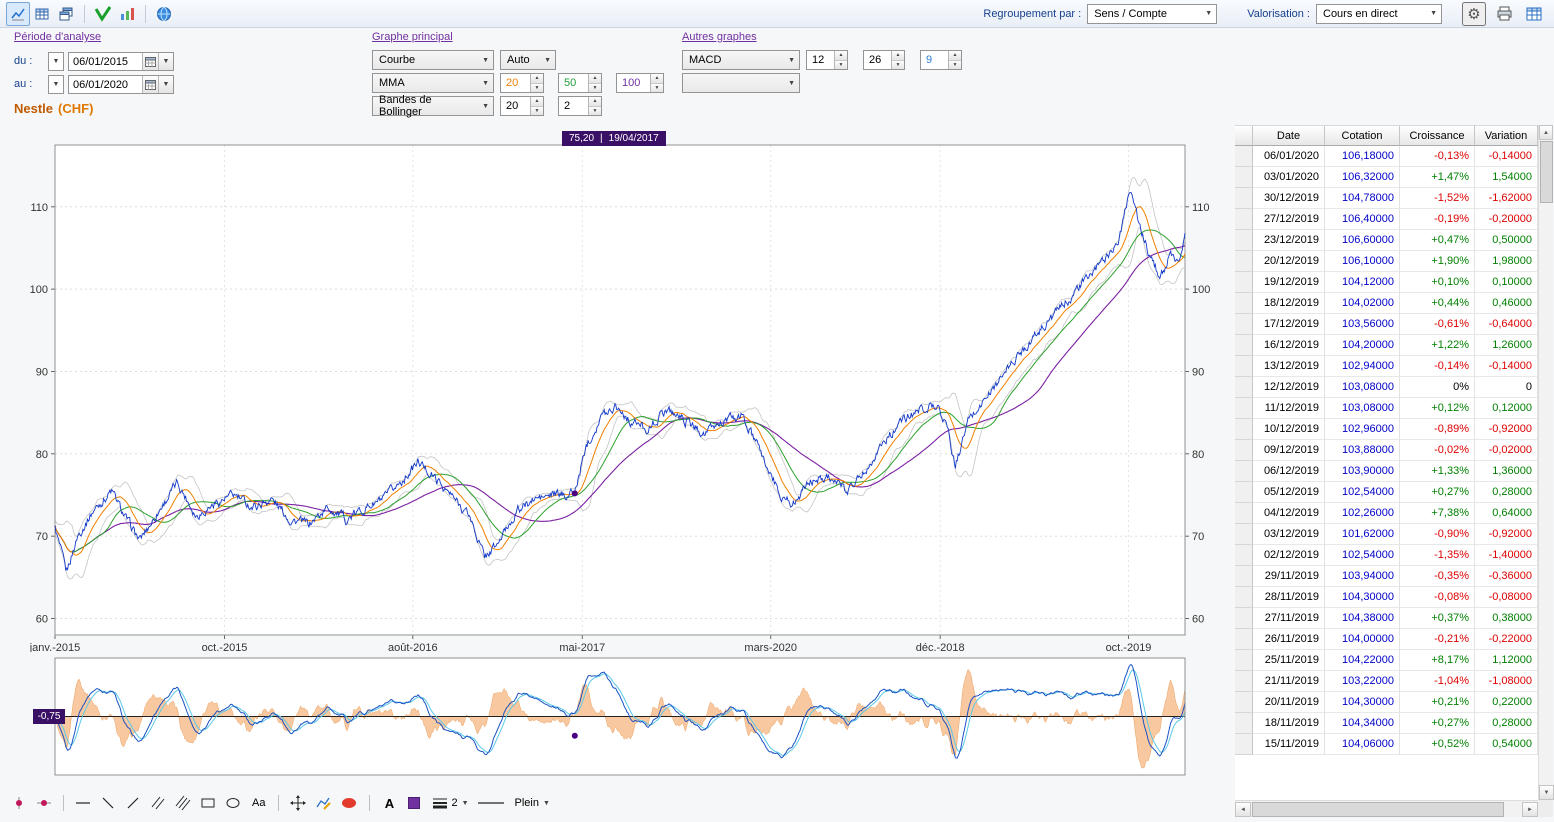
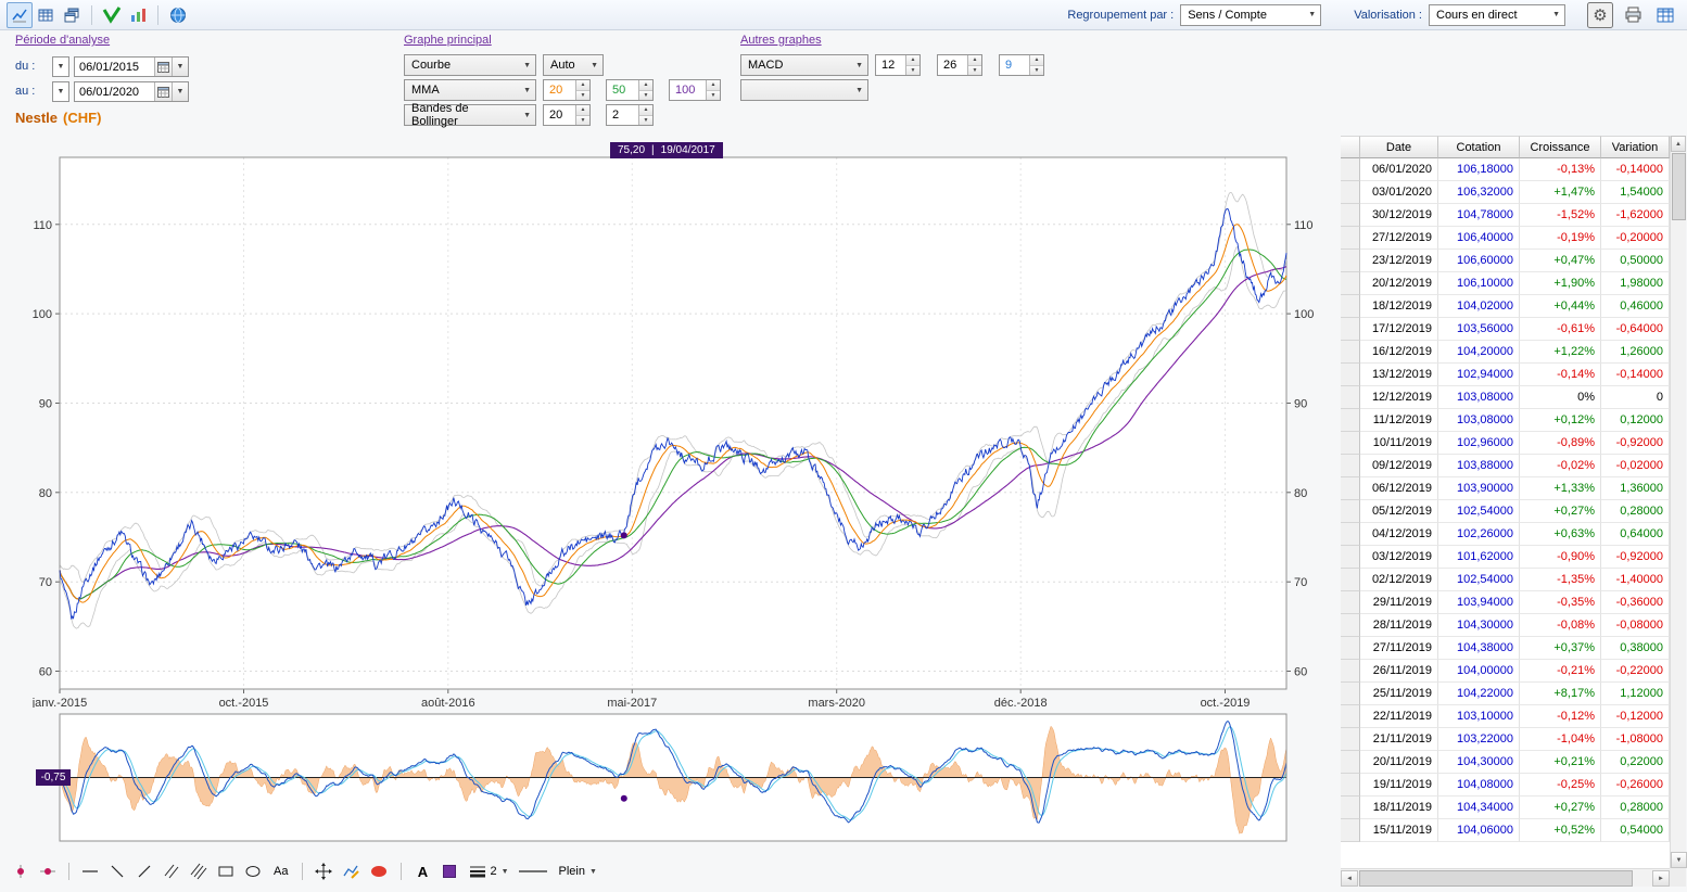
  Regroupement par :
  Sens / Compte
  Valorisation :
  Cours en direct
  ⚙
  Période d'analyse
  du :
  06/01/2015
  au :
  06/01/2020
  Graphe principal
  Courbe
  Auto
  MMA
  20
  50
  100
  Bandes de Bollinger
  20
  2
  Autres graphes
  MACD
  12
  26
  9
  Nestle (CHF)
  60
  60
  70
  70
  80
  80
  90
  90
  100
  100
  110
  110
  janv.-2015
  oct.-2015
  août-2016
  mai-2017
  mars-2020
  déc.-2018
  oct.-2019
  75,20
  |
  19/04/2017
  -0,75
  Aa
  A
  2
  Plein
  Date
  Cotation
  Croissance
  Variation
  06/01/2020
  106,18000
  -0,13%
  -0,14000
  03/01/2020
  106,32000
  +1,47%
  1,54000
  30/12/2019
  104,78000
  -1,52%
  -1,62000
  27/12/2019
  106,40000
  -0,19%
  -0,20000
  23/12/2019
  106,60000
  +0,47%
  0,50000
  20/12/2019
  106,10000
  +1,90%
  1,98000
- 19/12/2019
- 104,12000
- +0,10%
- 0,10000
  18/12/2019
  104,02000
  +0,44%
  0,46000
  17/12/2019
  103,56000
  -0,61%
  -0,64000
  16/12/2019
  104,20000
  +1,22%
  1,26000
  13/12/2019
  102,94000
  -0,14%
  -0,14000
  12/12/2019
  103,08000
  0%
  0
  11/12/2019
  103,08000
  +0,12%
  0,12000
- 10/12/2019
+ 10/11/2019
  102,96000
  -0,89%
  -0,92000
  09/12/2019
  103,88000
  -0,02%
  -0,02000
  06/12/2019
  103,90000
  +1,33%
  1,36000
  05/12/2019
  102,54000
  +0,27%
  0,28000
  04/12/2019
  102,26000
- +7,38%
+ +0,63%
  0,64000
  03/12/2019
  101,62000
  -0,90%
  -0,92000
  02/12/2019
  102,54000
  -1,35%
  -1,40000
  29/11/2019
  103,94000
  -0,35%
  -0,36000
  28/11/2019
  104,30000
  -0,08%
  -0,08000
  27/11/2019
  104,38000
  +0,37%
  0,38000
  26/11/2019
  104,00000
  -0,21%
  -0,22000
  25/11/2019
  104,22000
  +8,17%
  1,12000
+ 22/11/2019
+ 103,10000
+ -0,12%
+ -0,12000
  21/11/2019
  103,22000
  -1,04%
  -1,08000
  20/11/2019
  104,30000
  +0,21%
  0,22000
+ 19/11/2019
+ 104,08000
+ -0,25%
+ -0,26000
  18/11/2019
  104,34000
  +0,27%
  0,28000
  15/11/2019
  104,06000
  +0,52%
  0,54000
